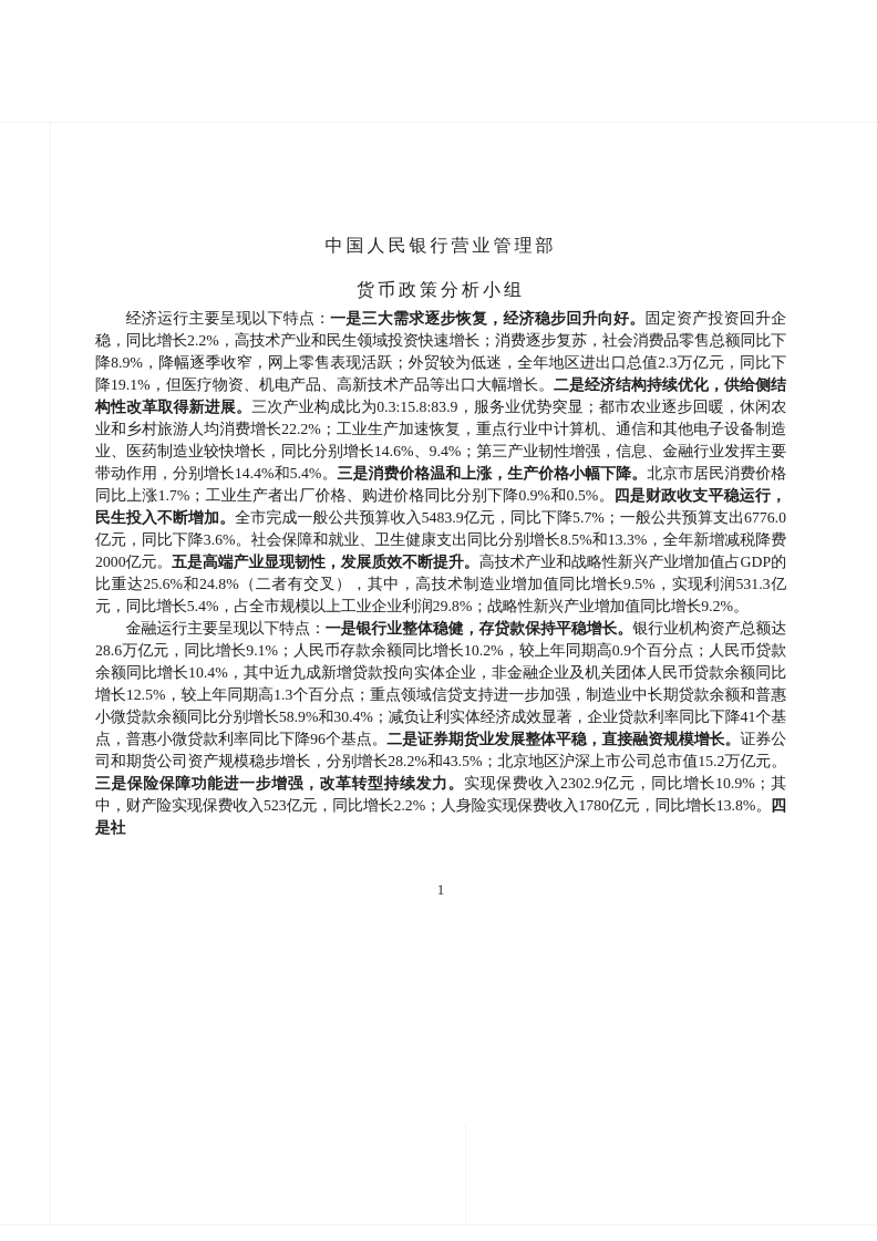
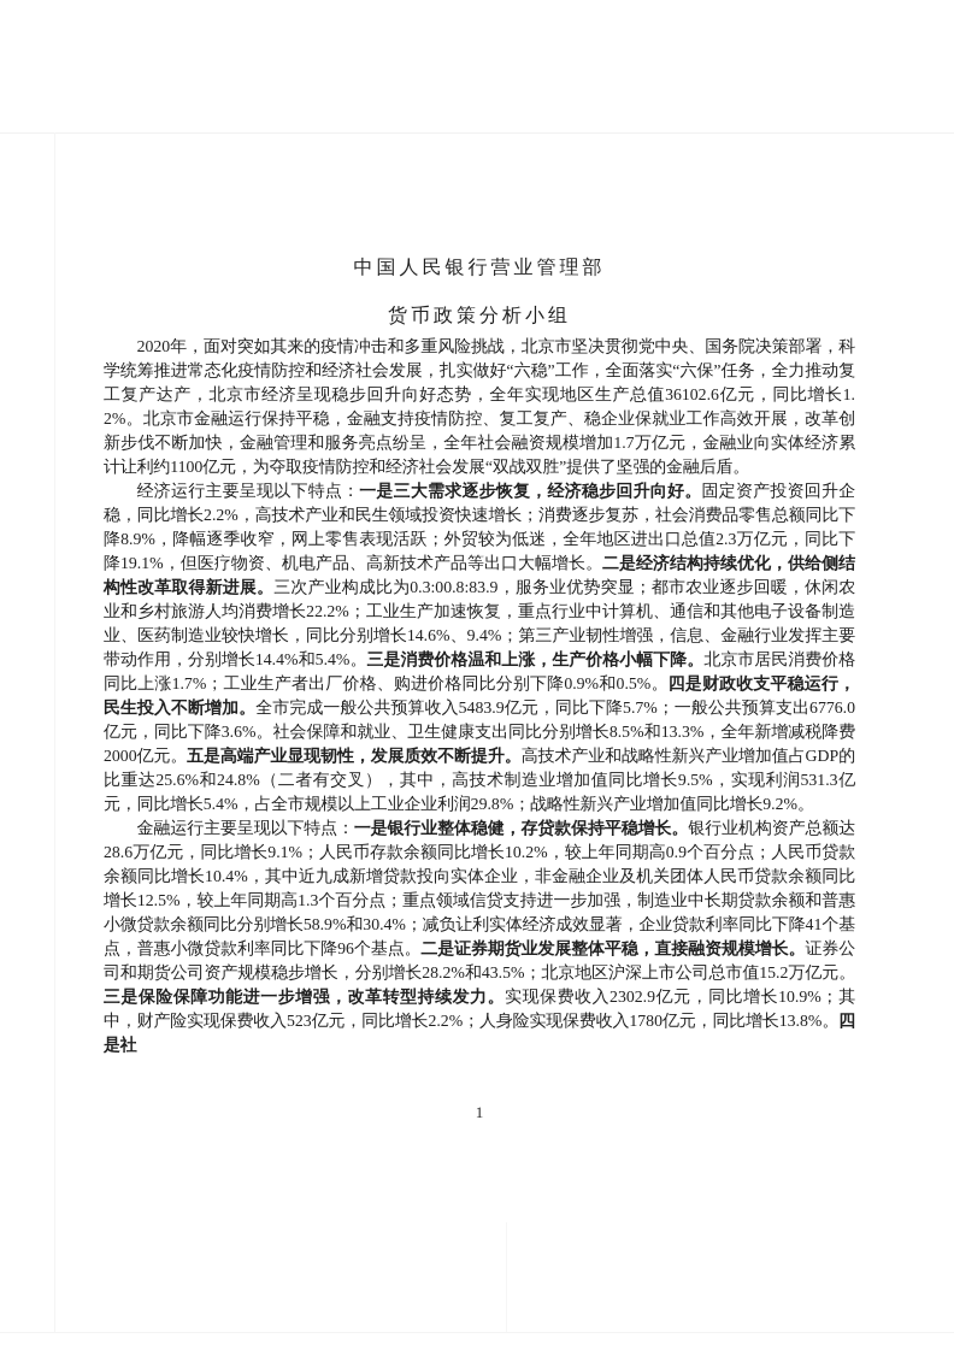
  中国人民银行营业管理部
  货币政策分析小组
+ 2020年，面对突如其来的疫情冲击和多重风险挑战，北京市坚决贯彻党中央、国务院决策部署，科学统筹推进常态化疫情防控和经济社会发展，扎实做好“六稳”工作，全面落实“六保”任务，全力推动复工复产达产，北京市经济呈现稳步回升向好态势，全年实现地区生产总值36102.6亿元，同比增长1.2%。北京市金融运行保持平稳，金融支持疫情防控、复工复产、稳企业保就业工作高效开展，改革创新步伐不断加快，金融管理和服务亮点纷呈，全年社会融资规模增加1.7万亿元，金融业向实体经济累计让利约1100亿元，为夺取疫情防控和经济社会发展“双战双胜”提供了坚强的金融后盾。
- 经济运行主要呈现以下特点：一是三大需求逐步恢复，经济稳步回升向好。固定资产投资回升企稳，同比增长2.2%，高技术产业和民生领域投资快速增长；消费逐步复苏，社会消费品零售总额同比下降8.9%，降幅逐季收窄，网上零售表现活跃；外贸较为低迷，全年地区进出口总值2.3万亿元，同比下降19.1%，但医疗物资、机电产品、高新技术产品等出口大幅增长。二是经济结构持续优化，供给侧结构性改革取得新进展。三次产业构成比为0.3:15.8:83.9，服务业优势突显；都市农业逐步回暖，休闲农业和乡村旅游人均消费增长22.2%；工业生产加速恢复，重点行业中计算机、通信和其他电子设备制造业、医药制造业较快增长，同比分别增长14.6%、9.4%；第三产业韧性增强，信息、金融行业发挥主要带动作用，分别增长14.4%和5.4%。三是消费价格温和上涨，生产价格小幅下降。北京市居民消费价格同比上涨1.7%；工业生产者出厂价格、购进价格同比分别下降0.9%和0.5%。四是财政收支平稳运行，民生投入不断增加。全市完成一般公共预算收入5483.9亿元，同比下降5.7%；一般公共预算支出6776.0亿元，同比下降3.6%。社会保障和就业、卫生健康支出同比分别增长8.5%和13.3%，全年新增减税降费2000亿元。五是高端产业显现韧性，发展质效不断提升。高技术产业和战略性新兴产业增加值占GDP的比重达25.6%和24.8%（二者有交叉），其中，高技术制造业增加值同比增长9.5%，实现利润531.3亿元，同比增长5.4%，占全市规模以上工业企业利润29.8%；战略性新兴产业增加值同比增长9.2%。
+ 经济运行主要呈现以下特点：一是三大需求逐步恢复，经济稳步回升向好。固定资产投资回升企稳，同比增长2.2%，高技术产业和民生领域投资快速增长；消费逐步复苏，社会消费品零售总额同比下降8.9%，降幅逐季收窄，网上零售表现活跃；外贸较为低迷，全年地区进出口总值2.3万亿元，同比下降19.1%，但医疗物资、机电产品、高新技术产品等出口大幅增长。二是经济结构持续优化，供给侧结构性改革取得新进展。三次产业构成比为0.3:00.8:83.9，服务业优势突显；都市农业逐步回暖，休闲农业和乡村旅游人均消费增长22.2%；工业生产加速恢复，重点行业中计算机、通信和其他电子设备制造业、医药制造业较快增长，同比分别增长14.6%、9.4%；第三产业韧性增强，信息、金融行业发挥主要带动作用，分别增长14.4%和5.4%。三是消费价格温和上涨，生产价格小幅下降。北京市居民消费价格同比上涨1.7%；工业生产者出厂价格、购进价格同比分别下降0.9%和0.5%。四是财政收支平稳运行，民生投入不断增加。全市完成一般公共预算收入5483.9亿元，同比下降5.7%；一般公共预算支出6776.0亿元，同比下降3.6%。社会保障和就业、卫生健康支出同比分别增长8.5%和13.3%，全年新增减税降费2000亿元。五是高端产业显现韧性，发展质效不断提升。高技术产业和战略性新兴产业增加值占GDP的比重达25.6%和24.8%（二者有交叉），其中，高技术制造业增加值同比增长9.5%，实现利润531.3亿元，同比增长5.4%，占全市规模以上工业企业利润29.8%；战略性新兴产业增加值同比增长9.2%。
  金融运行主要呈现以下特点：一是银行业整体稳健，存贷款保持平稳增长。银行业机构资产总额达28.6万亿元，同比增长9.1%；人民币存款余额同比增长10.2%，较上年同期高0.9个百分点；人民币贷款余额同比增长10.4%，其中近九成新增贷款投向实体企业，非金融企业及机关团体人民币贷款余额同比增长12.5%，较上年同期高1.3个百分点；重点领域信贷支持进一步加强，制造业中长期贷款余额和普惠小微贷款余额同比分别增长58.9%和30.4%；减负让利实体经济成效显著，企业贷款利率同比下降41个基点，普惠小微贷款利率同比下降96个基点。二是证券期货业发展整体平稳，直接融资规模增长。证券公司和期货公司资产规模稳步增长，分别增长28.2%和43.5%；北京地区沪深上市公司总市值15.2万亿元。三是保险保障功能进一步增强，改革转型持续发力。实现保费收入2302.9亿元，同比增长10.9%；其中，财产险实现保费收入523亿元，同比增长2.2%；人身险实现保费收入1780亿元，同比增长13.8%。四是社
  1
